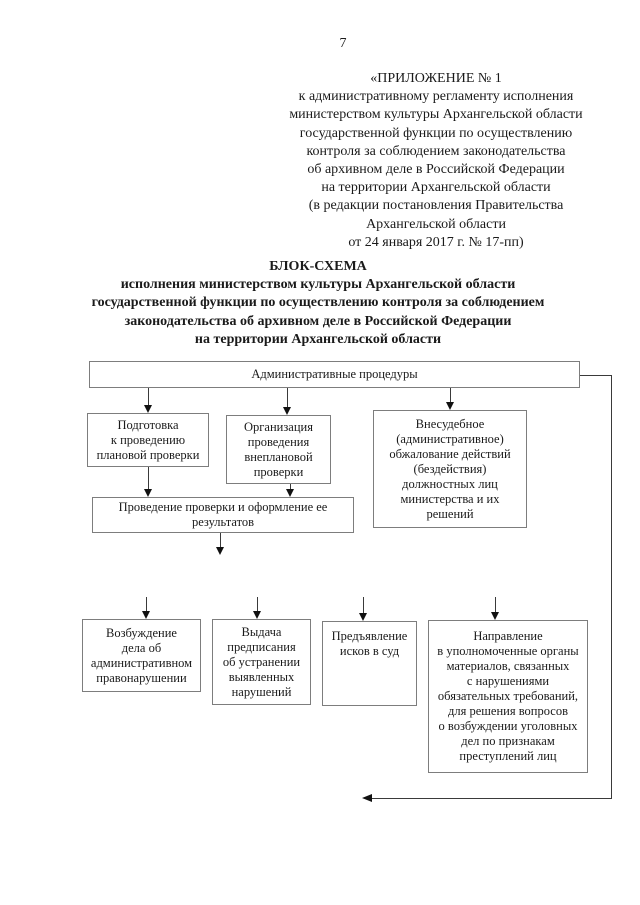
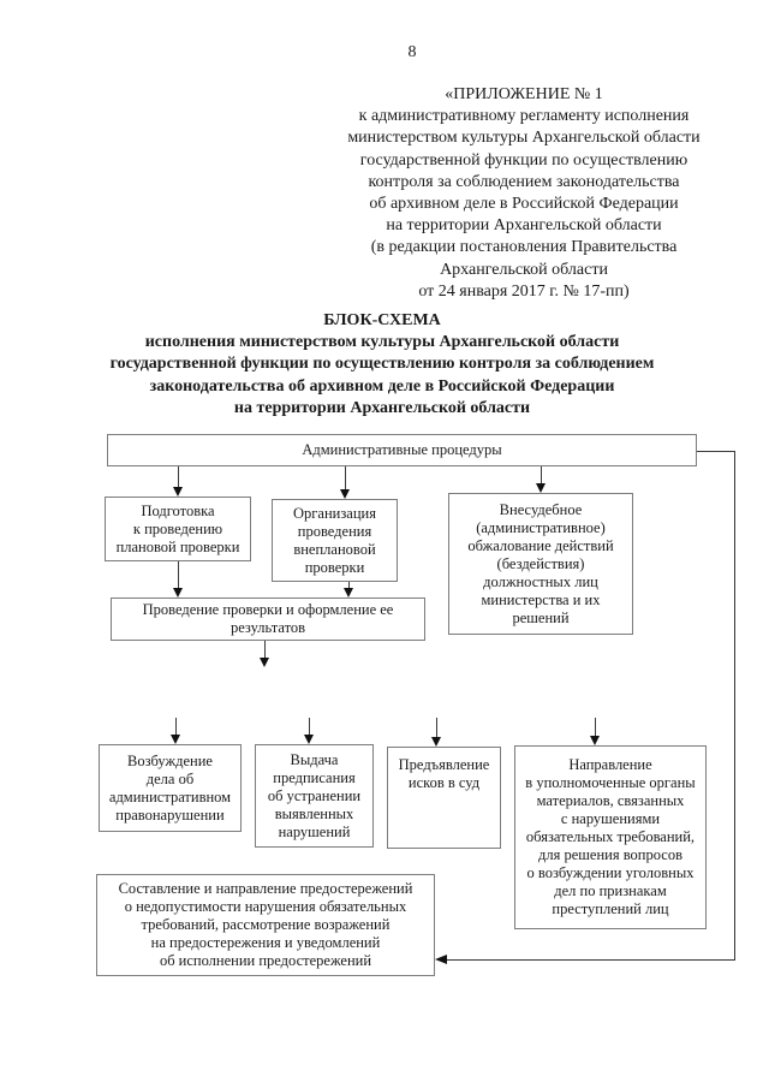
- 7
+ 8
  «ПРИЛОЖЕНИЕ № 1
  к административному регламенту исполнения
  министерством культуры Архангельской области
  государственной функции по осуществлению
  контроля за соблюдением законодательства
  об архивном деле в Российской Федерации
  на территории Архангельской области
  (в редакции постановления Правительства
  Архангельской области
  от 24 января 2017 г. № 17-пп)
  БЛОК-СХЕМА исполнения министерством культуры Архангельской области
  государственной функции по осуществлению контроля за соблюдением
  законодательства об архивном деле в Российской Федерации
  на территории Архангельской области
  Административные процедуры
  Подготовка
  к проведению
  плановой проверки
  Организация
  проведения
  внеплановой
  проверки
  Внесудебное
  (административное)
  обжалование действий
  (бездействия)
  должностных лиц
  министерства и их
  решений
  Проведение проверки и оформление ее
  результатов
  Возбуждение
  дела об
  административном
  правонарушении
  Выдача
  предписания
  об устранении
  выявленных
  нарушений
  Предъявление
  исков в суд
  Направление
  в уполномоченные органы
  материалов, связанных
  с нарушениями
  обязательных требований,
  для решения вопросов
  о возбуждении уголовных
  дел по признакам
  преступлений лиц
+ Составление и направление предостережений
+ о недопустимости нарушения обязательных
+ требований, рассмотрение возражений
+ на предостережения и уведомлений
+ об исполнении предостережений
